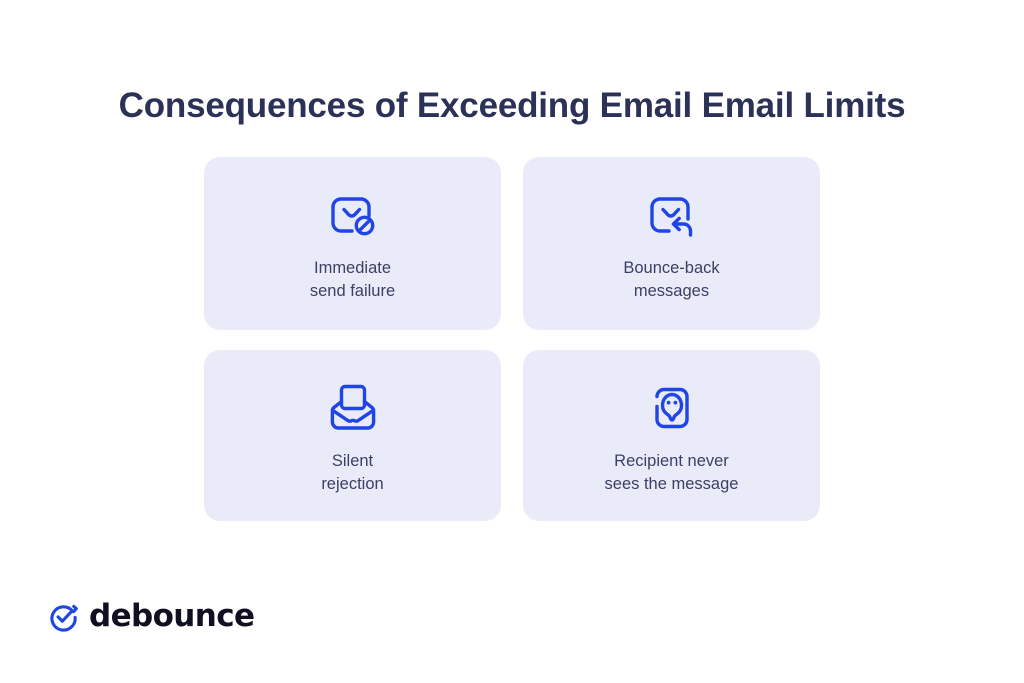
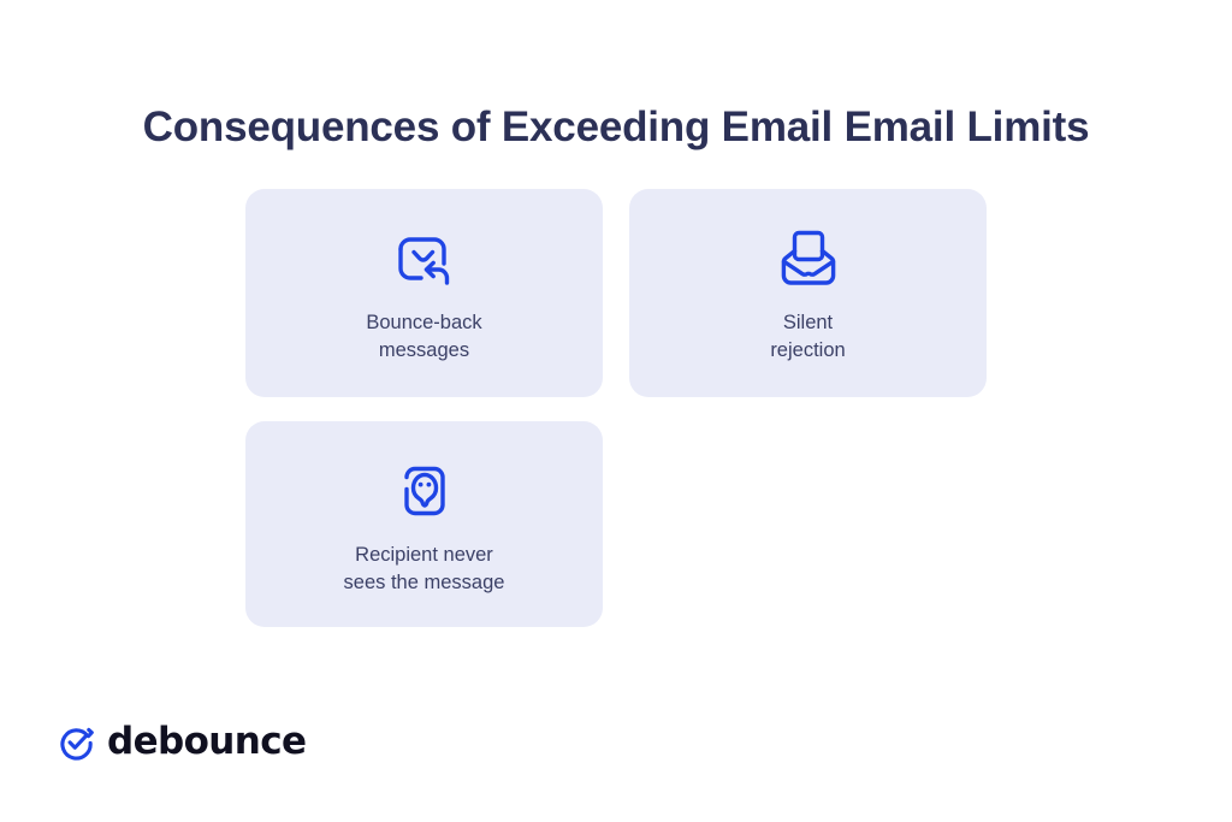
  Consequences of Exceeding Email Email Limits
- Immediate
- send failure
  Bounce-back
  messages
  Silent
  rejection
  Recipient never
  sees the message
  debounce
